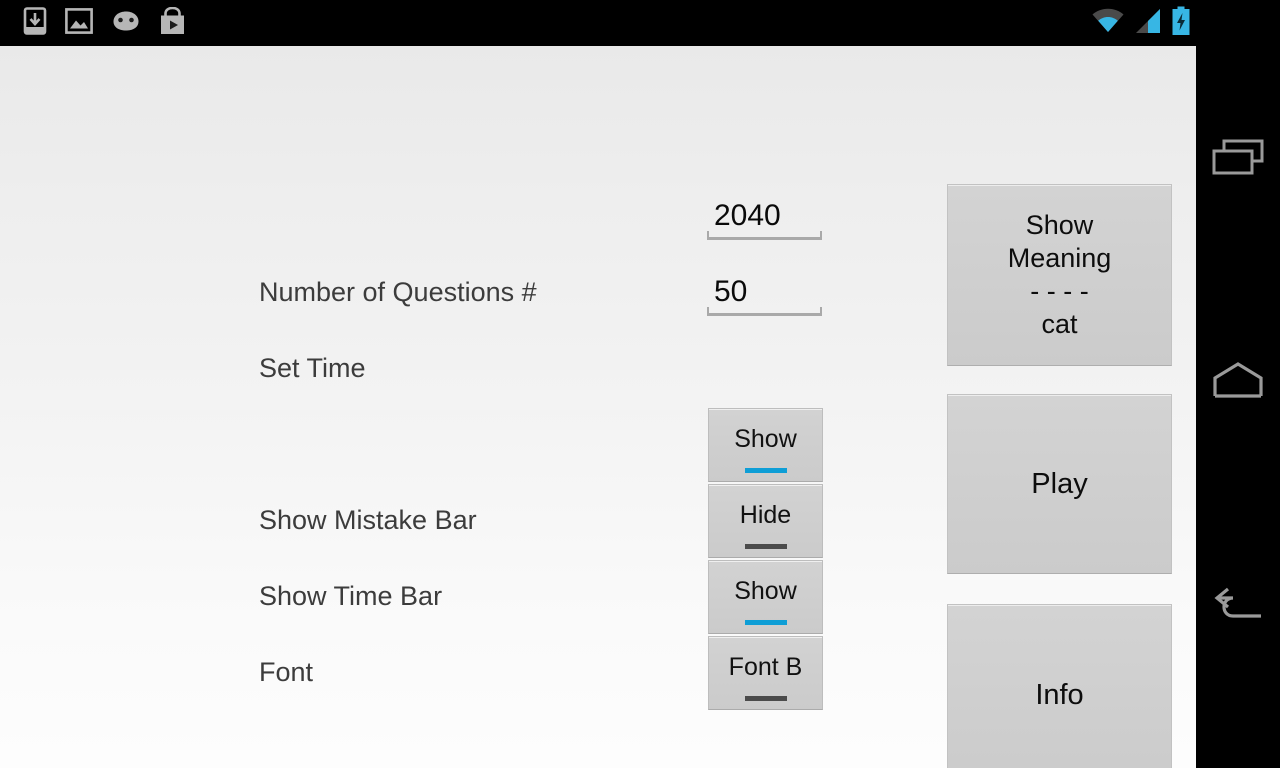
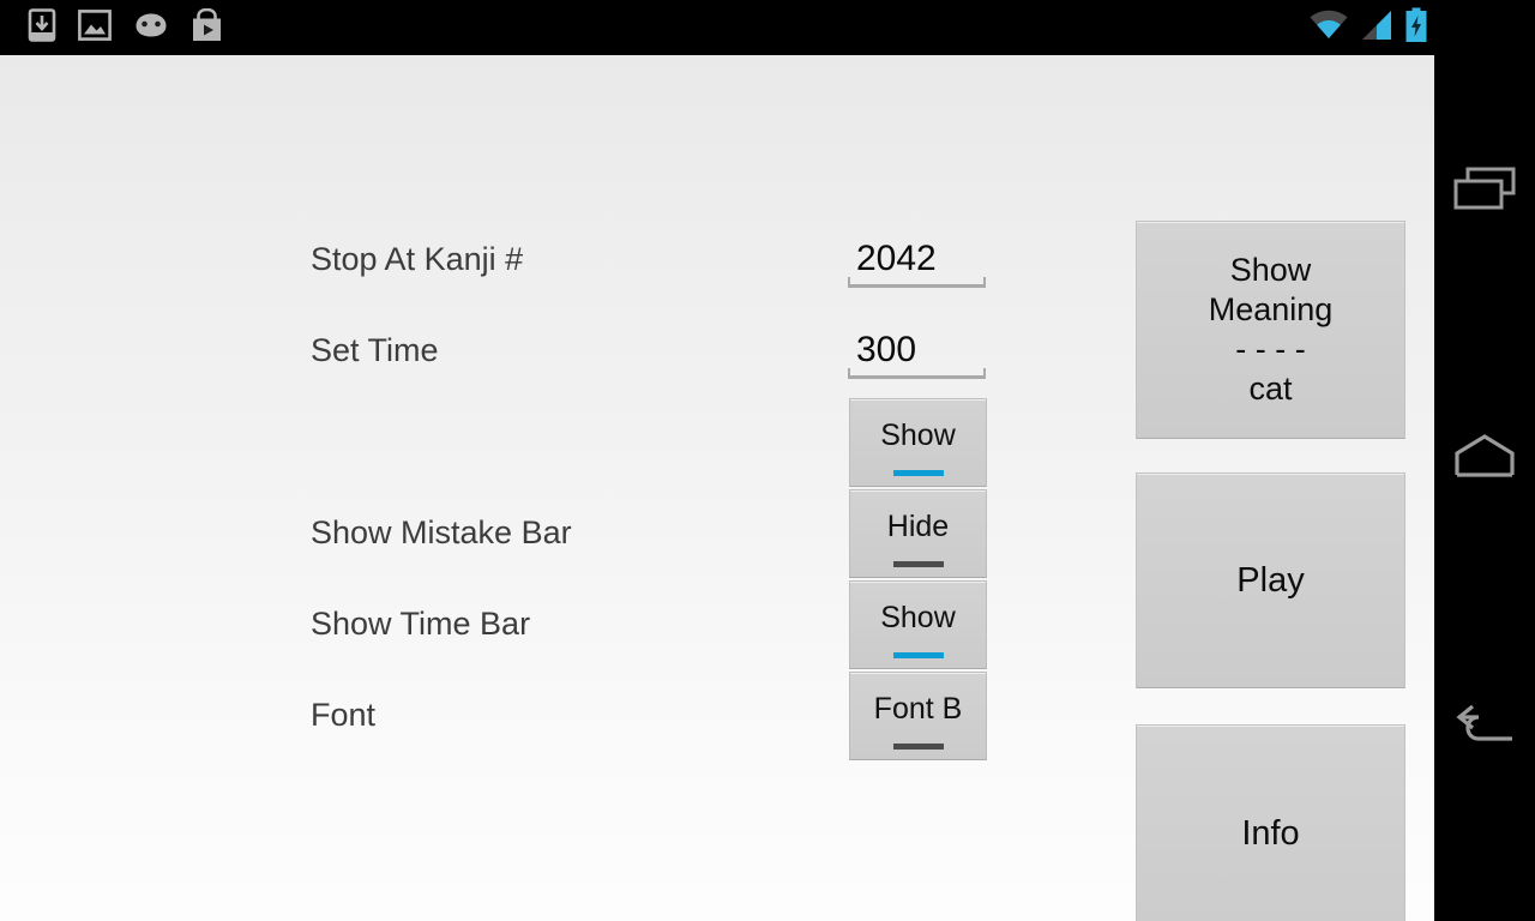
+ Stop At Kanji #
- 2040
+ 2042
- Number of Questions #
- 50
  Set Time
+ 300
  Show
  Show Mistake Bar
  Hide
  Show Time Bar
  Show
  Font
  Font B
  Show
  Meaning
  - - - -
  cat
  Play
  Info
